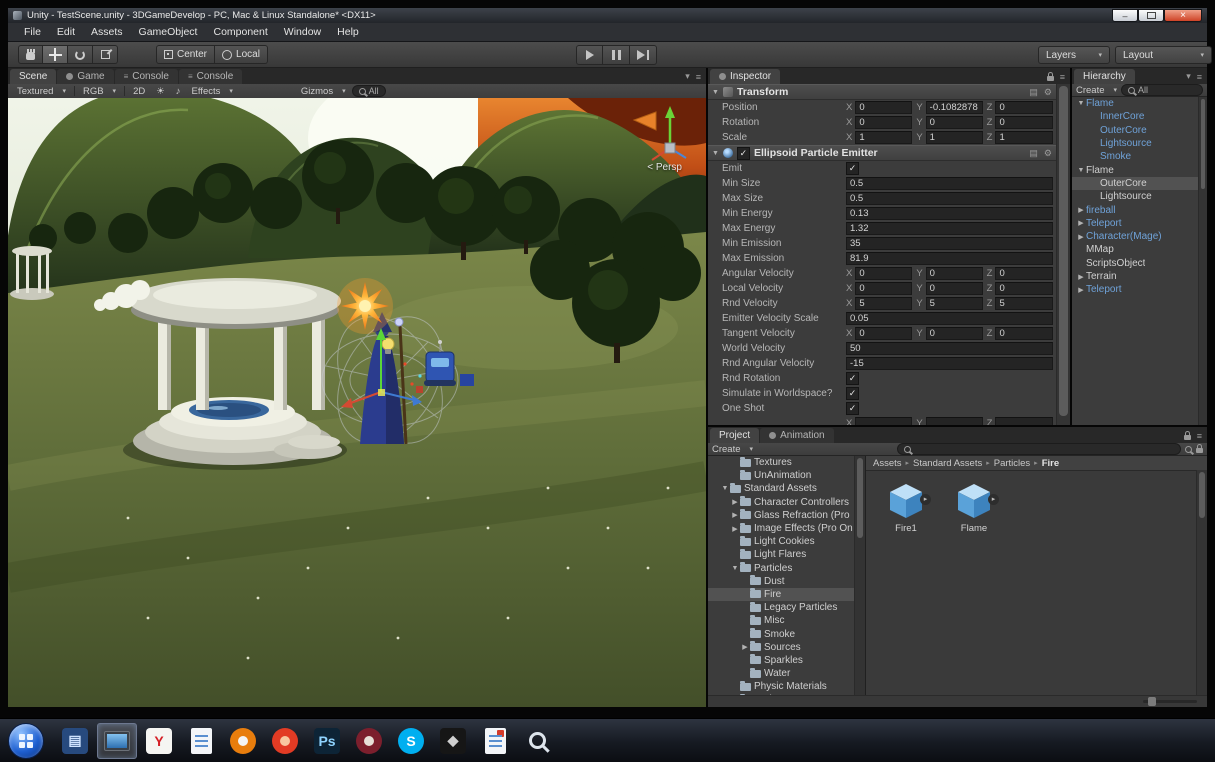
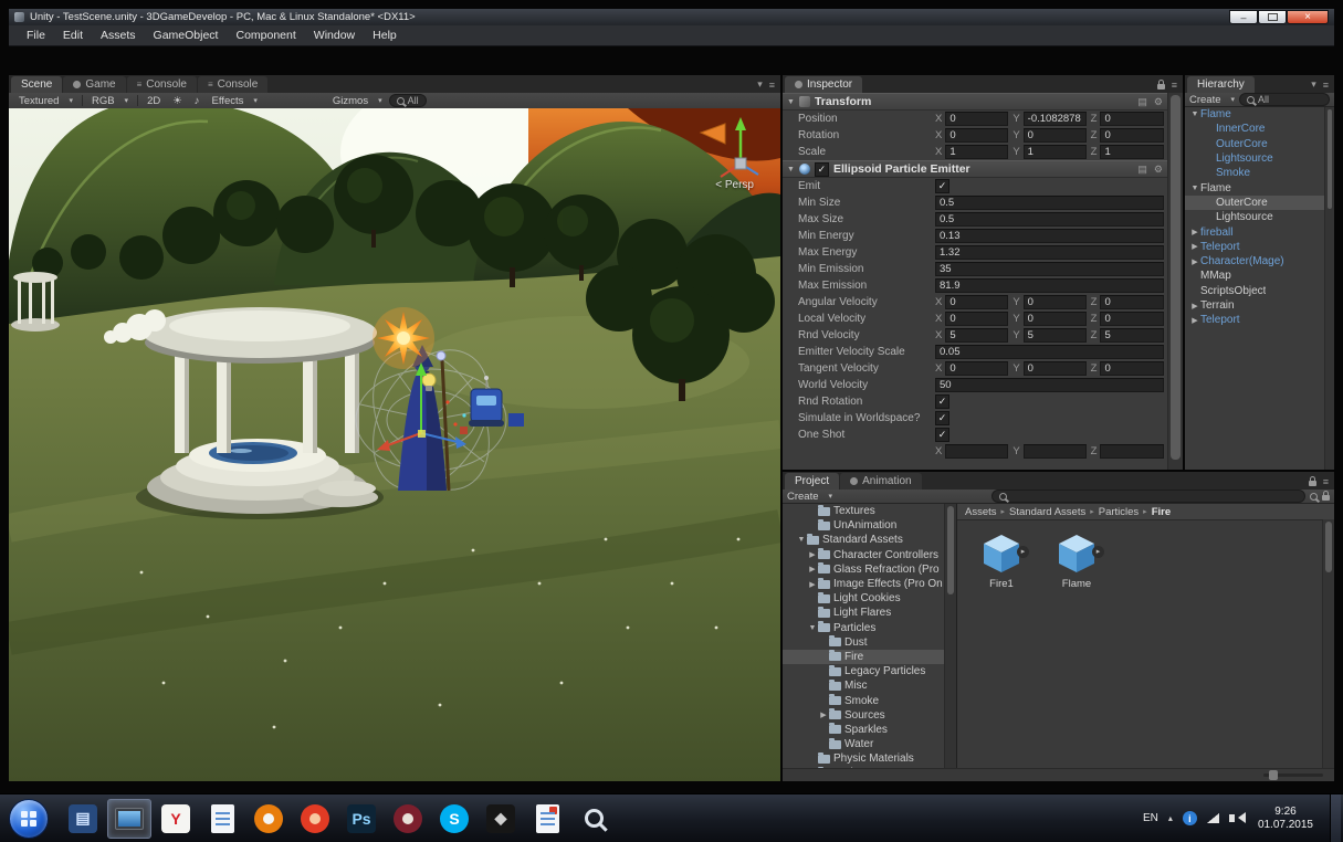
  Unity - TestScene.unity - 3DGameDevelop - PC, Mac & Linux Standalone* <DX11>
  –
  ×
  File
  Edit
  Assets
  GameObject
  Component
  Window
  Help
- Center
- Local
- Layers
- Layout
  Scene
  Game
  ≡
  Console
  ≡
  Console
  ▾
  ≡
  Textured
  RGB
  2D
  ☀
  ♪
  Effects
  Gizmos
  All
  < Persp
  Inspector
  ≡
  Transform
  ▤
  ⚙
  Position
  X
  0
  Y
  -0.1082878
  Z
  0
  Rotation
  X
  0
  Y
  0
  Z
  0
  Scale
  X
  1
  Y
  1
  Z
  1
  ✓
  Ellipsoid Particle Emitter
  ▤
  ⚙
  Emit
  ✓
  Min Size
  0.5
  Max Size
  0.5
  Min Energy
  0.13
  Max Energy
  1.32
  Min Emission
  35
  Max Emission
  81.9
  Angular Velocity
  X
  0
  Y
  0
  Z
  0
  Local Velocity
  X
  0
  Y
  0
  Z
  0
  Rnd Velocity
  X
  5
  Y
  5
  Z
  5
  Emitter Velocity Scale
  0.05
  Tangent Velocity
  X
  0
  Y
  0
  Z
  0
  World Velocity
  50
- Rnd Angular Velocity
- -15
  Rnd Rotation
  ✓
  Simulate in Worldspace?
  ✓
  One Shot
  ✓
  X
  Y
  Z
  Hierarchy
  ▾
  ≡
  Create
  All
  Flame
  InnerCore
  OuterCore
  Lightsource
  Smoke
  Flame
  OuterCore
  Lightsource
  fireball
  Teleport
  Character(Mage)
  MMap
  ScriptsObject
  Terrain
  Teleport
  Project
  Animation
  ≡
  Create
  Textures
  UnAnimation
  Standard Assets
  Character Controllers
  Glass Refraction (Pro
  Image Effects (Pro On
  Light Cookies
  Light Flares
  Particles
  Dust
  Fire
  Legacy Particles
  Misc
  Smoke
  Sources
  Sparkles
  Water
  Physic Materials
  Assets
  Standard Assets
  Particles
  Fire
  Fire1
  Flame
  ▤
  Y
  Ps
  S
  ◆
+ EN
+ ▴
+ i
+ 9:26
+ 01.07.2015
